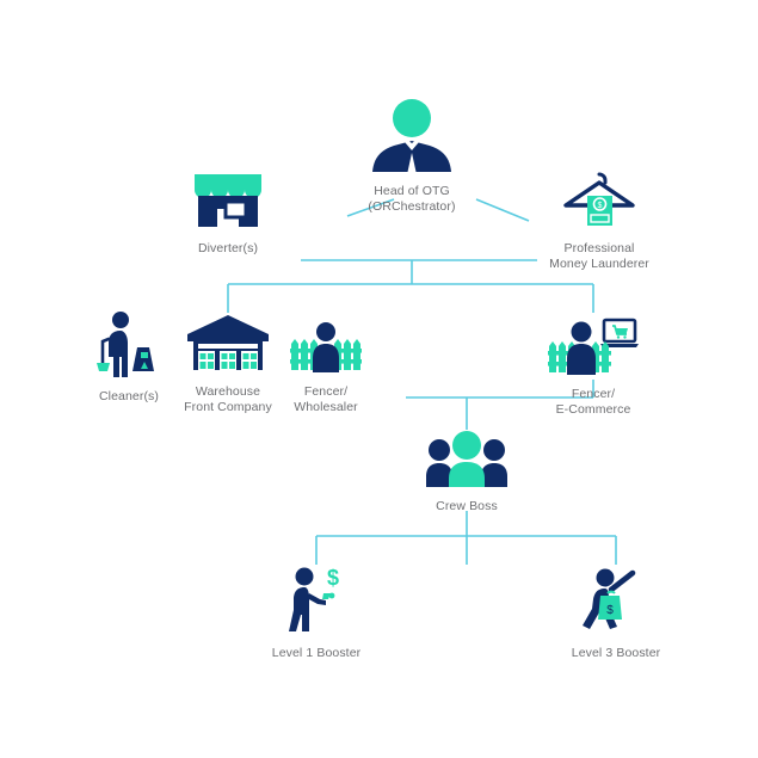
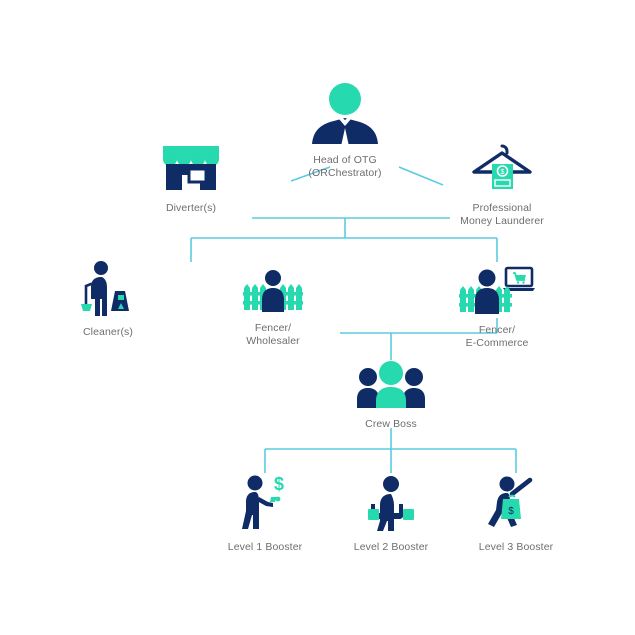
  Head of OTG
  (ORChestrator)
  Diverter(s)
  Professional
  Money Launderer
  Cleaner(s)
- Warehouse
- Front Company
  Fencer/
  Wholesaler
  Fencer/
  E-Commerce
  Crew Boss
  $
  Level 1 Booster
+ Level 2 Booster
  $
  Level 3 Booster
